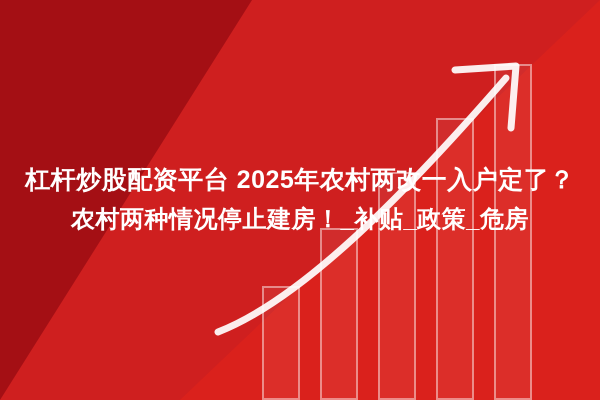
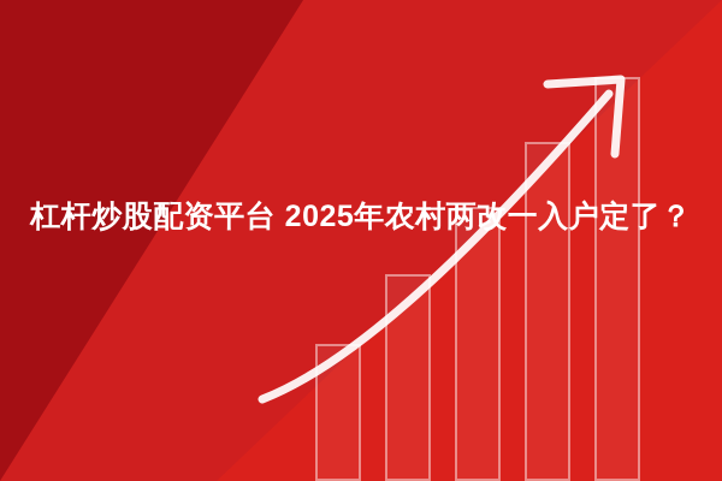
  杠杆炒股配资平台 2025年农村两改一入户定了？
- 农村两种情况停止建房！_补贴_政策_危房
